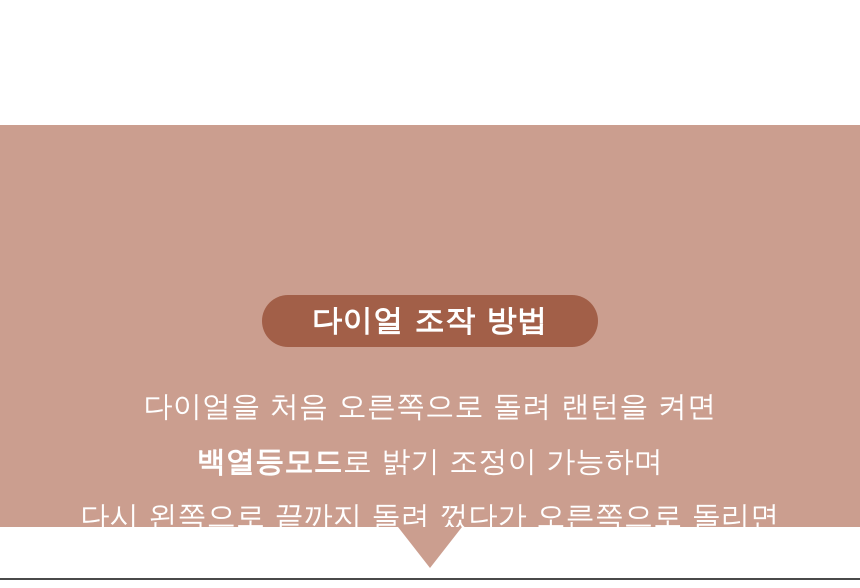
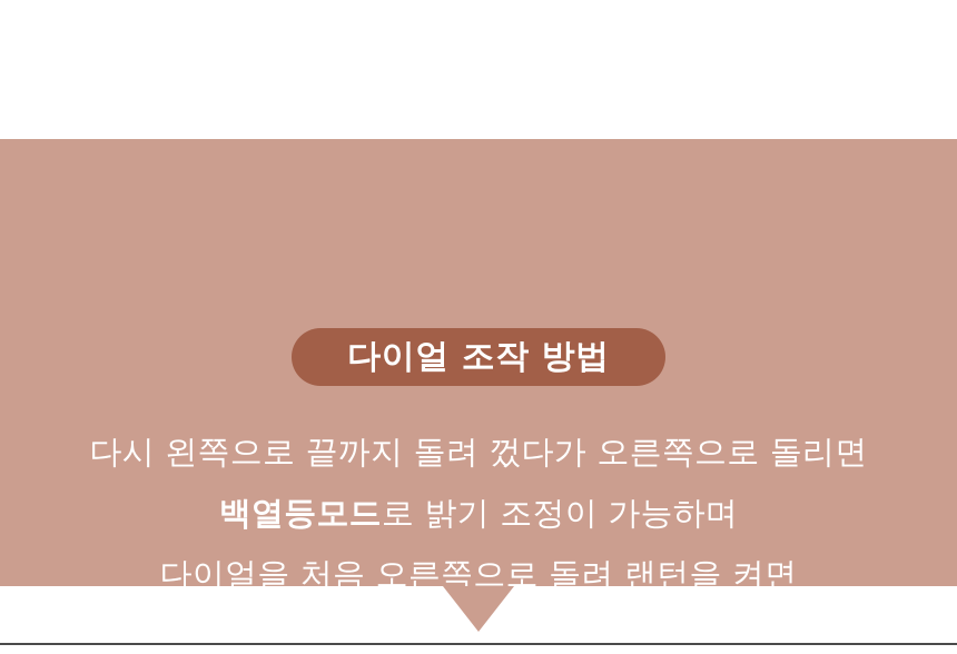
  다이얼 조작 방법
- 다이얼을 처음 오른쪽으로 돌려 랜턴을 켜면
+ 다시 왼쪽으로 끝까지 돌려 껐다가 오른쪽으로 돌리면
  백열등모드로 밝기 조정이 가능하며
- 다시 왼쪽으로 끝까지 돌려 껐다가 오른쪽으로 돌리면
+ 다이얼을 처음 오른쪽으로 돌려 랜턴을 켜면
  등유랜턴 모드로 바뀝니다.
